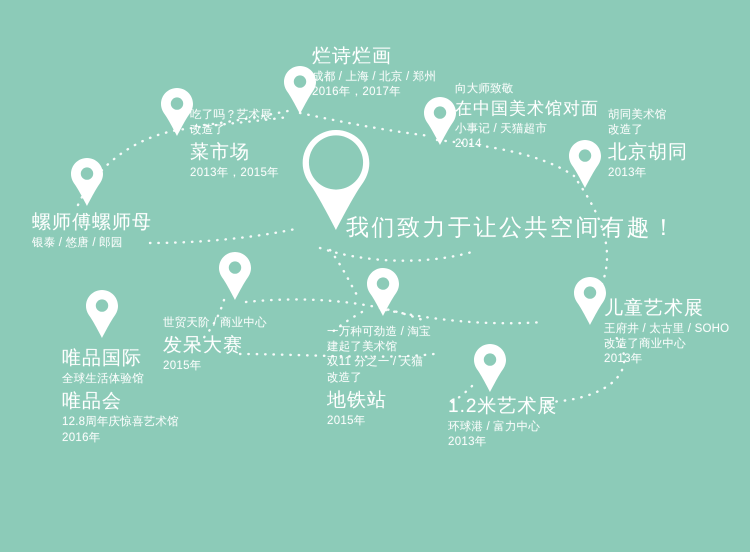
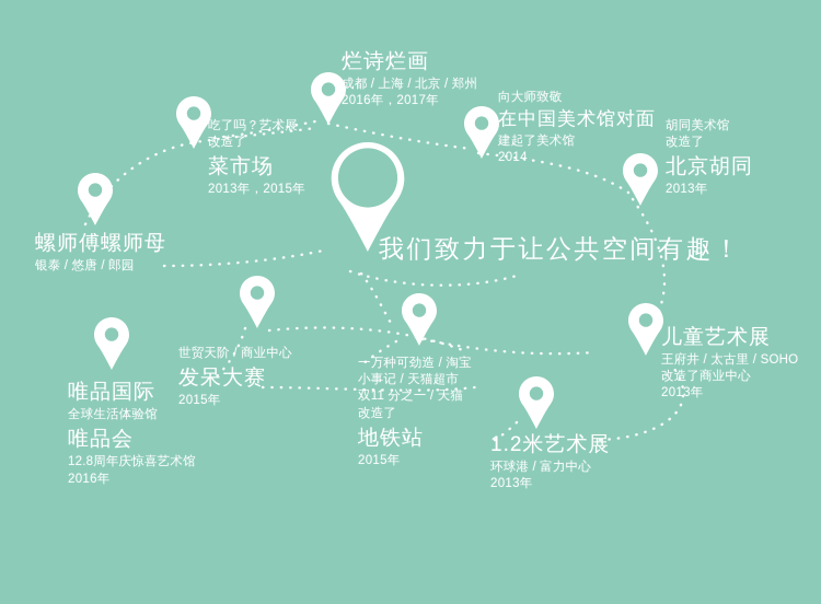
  我们致力于让公共空间有趣！
  螺师傅螺师母
  银泰 / 悠唐 / 郎园
  吃了吗？艺术展
  改造了
  菜市场
  2013年，2015年
  烂诗烂画
  成都 / 上海 / 北京 / 郑州
  2016年，2017年
  向大师致敬
  在中国美术馆对面
- 小事记 / 天猫超市
+ 建起了美术馆
  2014
  胡同美术馆
  改造了
  北京胡同
  2013年
  唯品国际
  全球生活体验馆
  唯品会
  12.8周年庆惊喜艺术馆
  2016年
  世贸天阶 / 商业中心
  发呆大赛
  2015年
  一万种可劲造 / 淘宝
- 建起了美术馆
+ 小事记 / 天猫超市
  双11 分之一 / 天猫
  改造了
  地铁站
  2015年
  儿童艺术展
  王府井 / 太古里 / SOHO
  改造了商业中心
  2013年
  1.2米艺术展
  环球港 / 富力中心
  2013年
